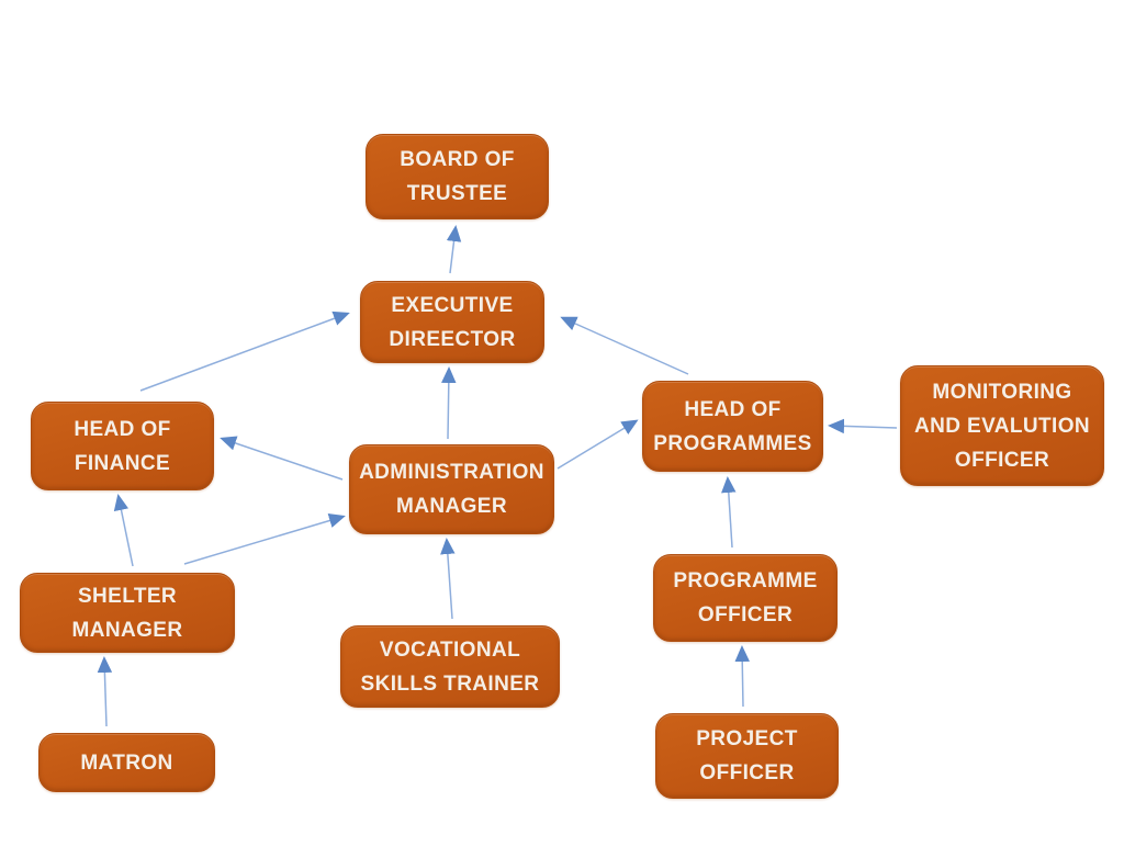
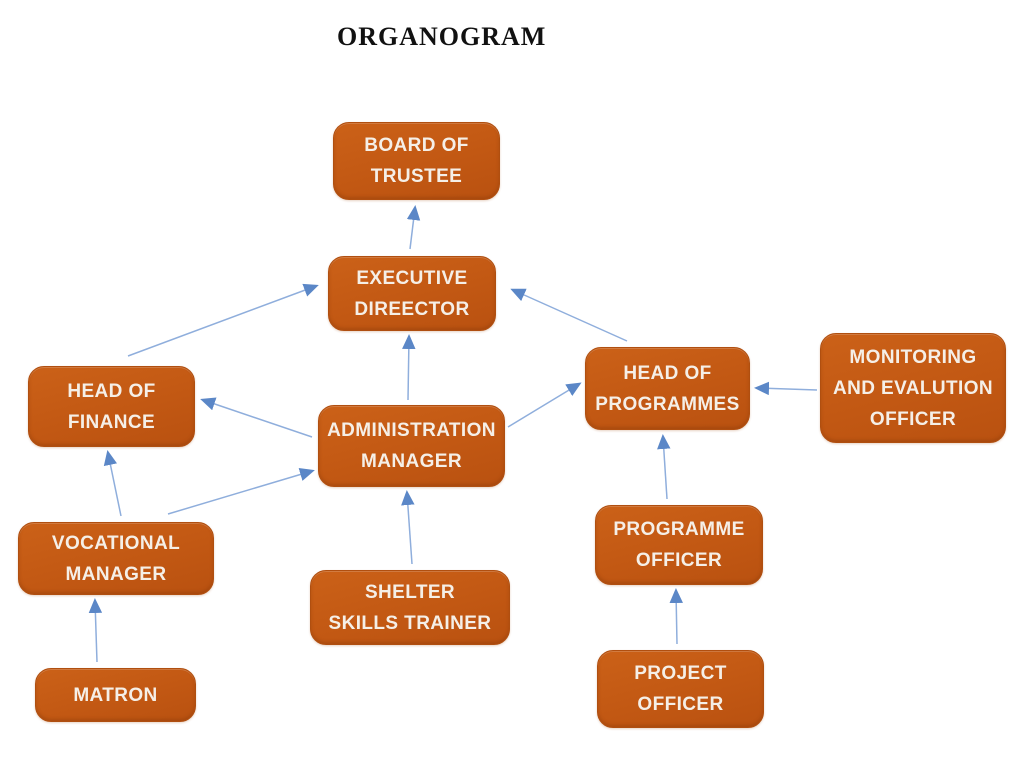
+ ORGANOGRAM
  BOARD OF
  TRUSTEE
  EXECUTIVE
  DIREECTOR
  HEAD OF
  FINANCE
  HEAD OF
  PROGRAMMES
  MONITORING
  AND EVALUTION
  OFFICER
  ADMINISTRATION
  MANAGER
- SHELTER
+ VOCATIONAL
  MANAGER
- VOCATIONAL
+ SHELTER
  SKILLS TRAINER
  PROGRAMME
  OFFICER
  MATRON
  PROJECT
  OFFICER
